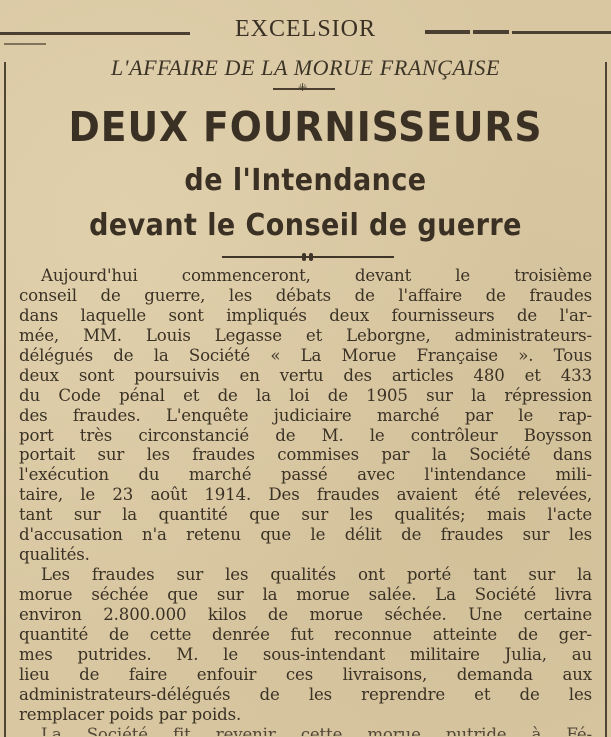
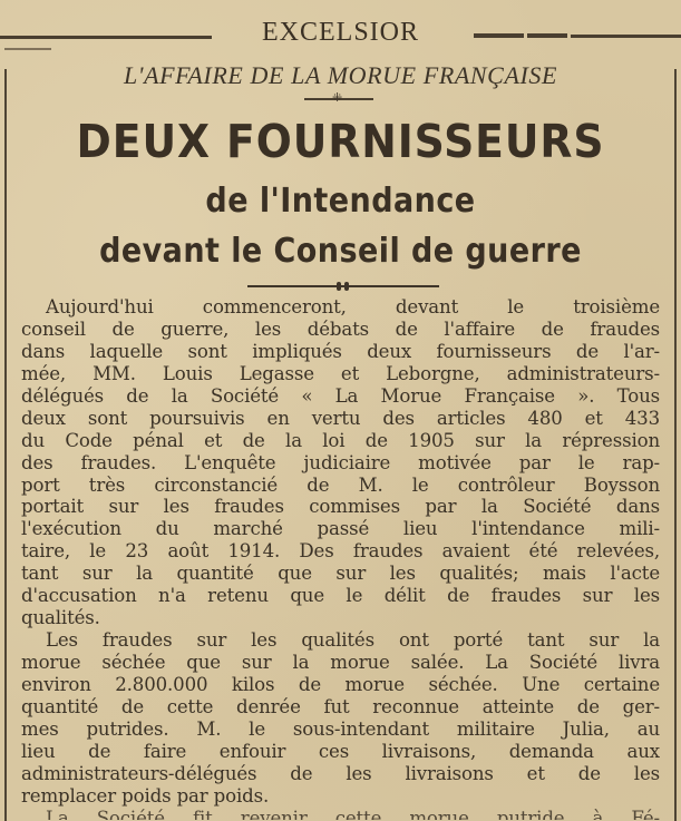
  EXCELSIOR
  L'AFFAIRE DE LA MORUE FRANÇAISE
  ⁜
  DEUX FOURNISSEURS
  de l'Intendance
  devant le Conseil de guerre
  Aujourd'hui commenceront, devant le troisième
  conseil de guerre, les débats de l'affaire de fraudes
  dans laquelle sont impliqués deux fournisseurs de l'ar-
  mée, MM. Louis Legasse et Leborgne, administrateurs-
  délégués de la Société « La Morue Française ». Tous
  deux sont poursuivis en vertu des articles 480 et 433
  du Code pénal et de la loi de 1905 sur la répression
- des fraudes. L'enquête judiciaire marché par le rap-
+ des fraudes. L'enquête judiciaire motivée par le rap-
  port très circonstancié de M. le contrôleur Boysson
  portait sur les fraudes commises par la Société dans
- l'exécution du marché passé avec l'intendance mili-
+ l'exécution du marché passé lieu l'intendance mili-
  taire, le 23 août 1914. Des fraudes avaient été relevées,
  tant sur la quantité que sur les qualités; mais l'acte
  d'accusation n'a retenu que le délit de fraudes sur les
  qualités.
  Les fraudes sur les qualités ont porté tant sur la
  morue séchée que sur la morue salée. La Société livra
  environ 2.800.000 kilos de morue séchée. Une certaine
  quantité de cette denrée fut reconnue atteinte de ger-
  mes putrides. M. le sous-intendant militaire Julia, au
  lieu de faire enfouir ces livraisons, demanda aux
- administrateurs-délégués de les reprendre et de les
+ administrateurs-délégués de les livraisons et de les
  remplacer poids par poids.
  La Société fit revenir cette morue putride à Fé-
